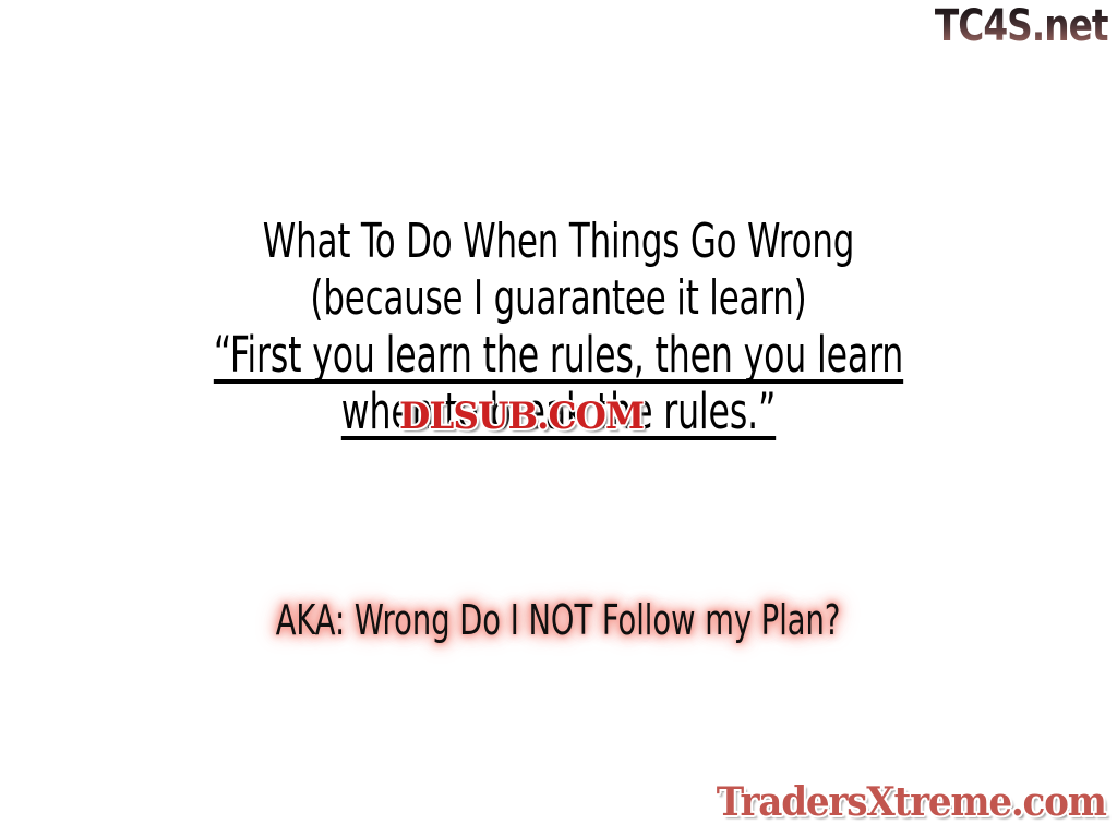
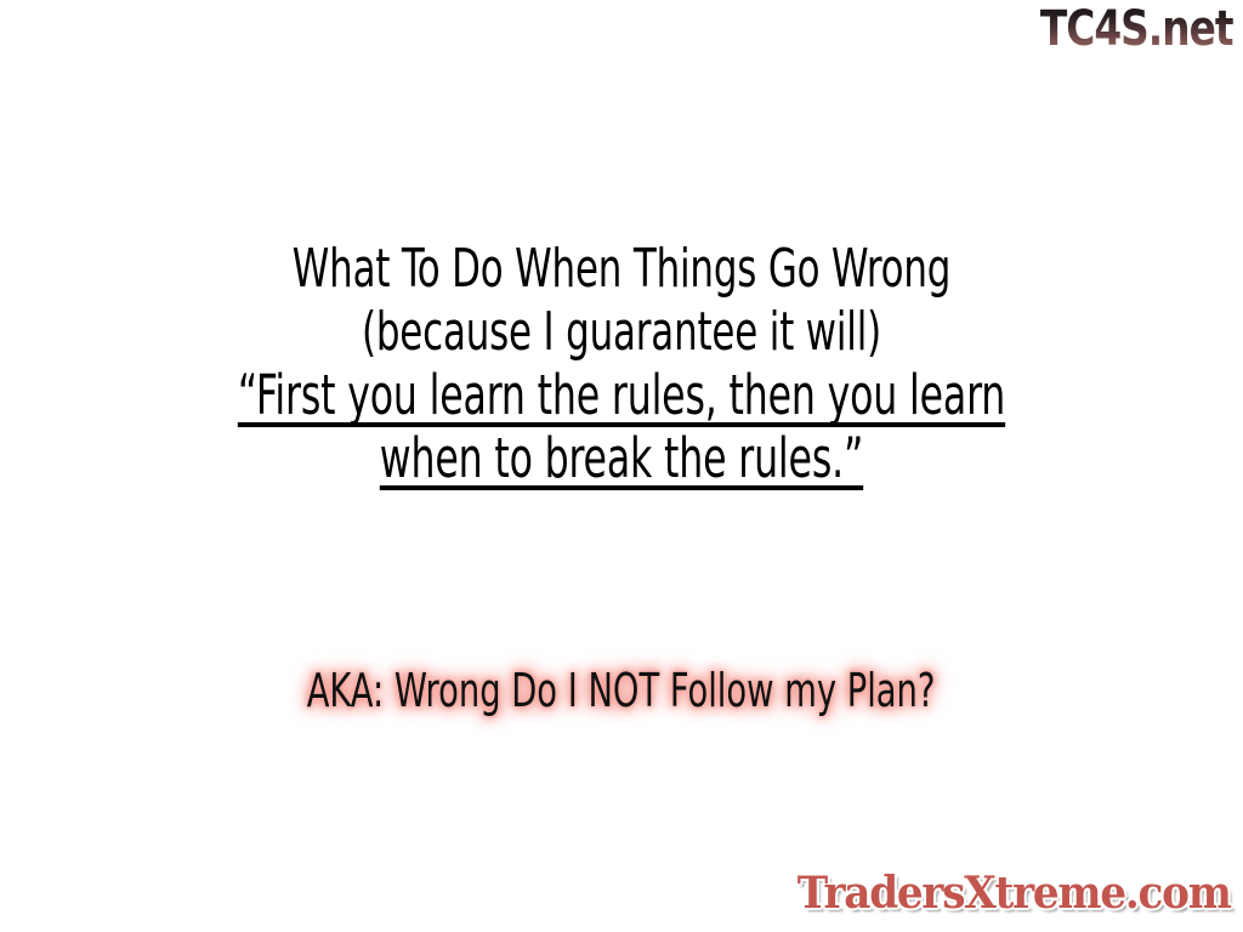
  TC4S.net
  What To Do When Things Go Wrong
- (because I guarantee it learn)
+ (because I guarantee it will)
  “First you learn the rules, then you learn
  when to break the rules.”
- DLSUB.COM
  AKA: Wrong Do I NOT Follow my Plan?
  TradersXtreme.com
